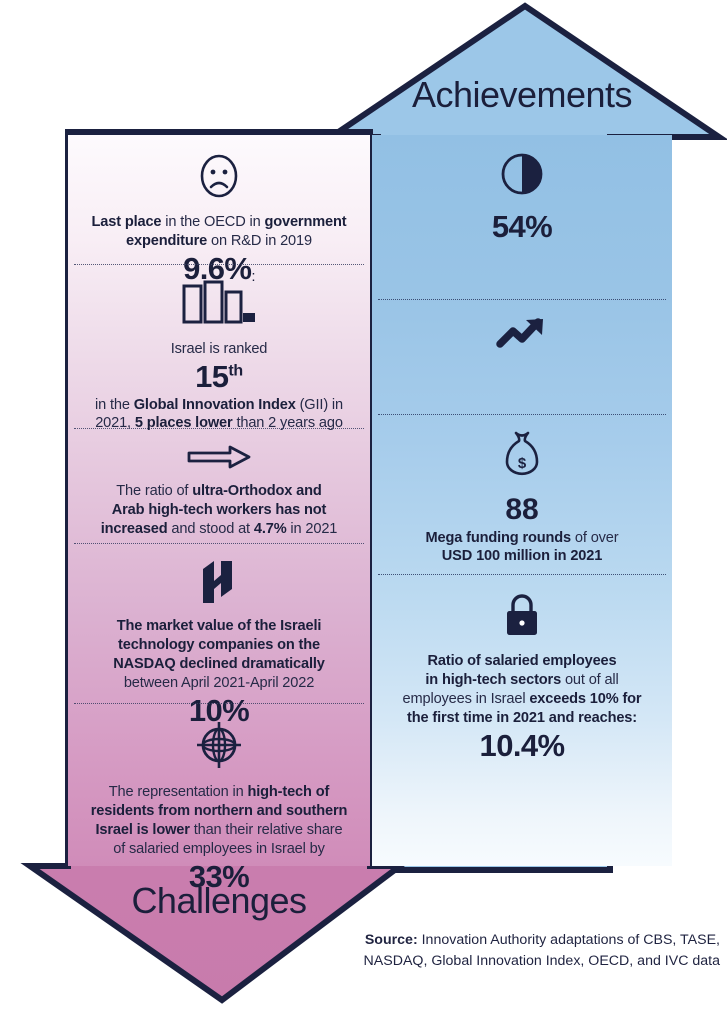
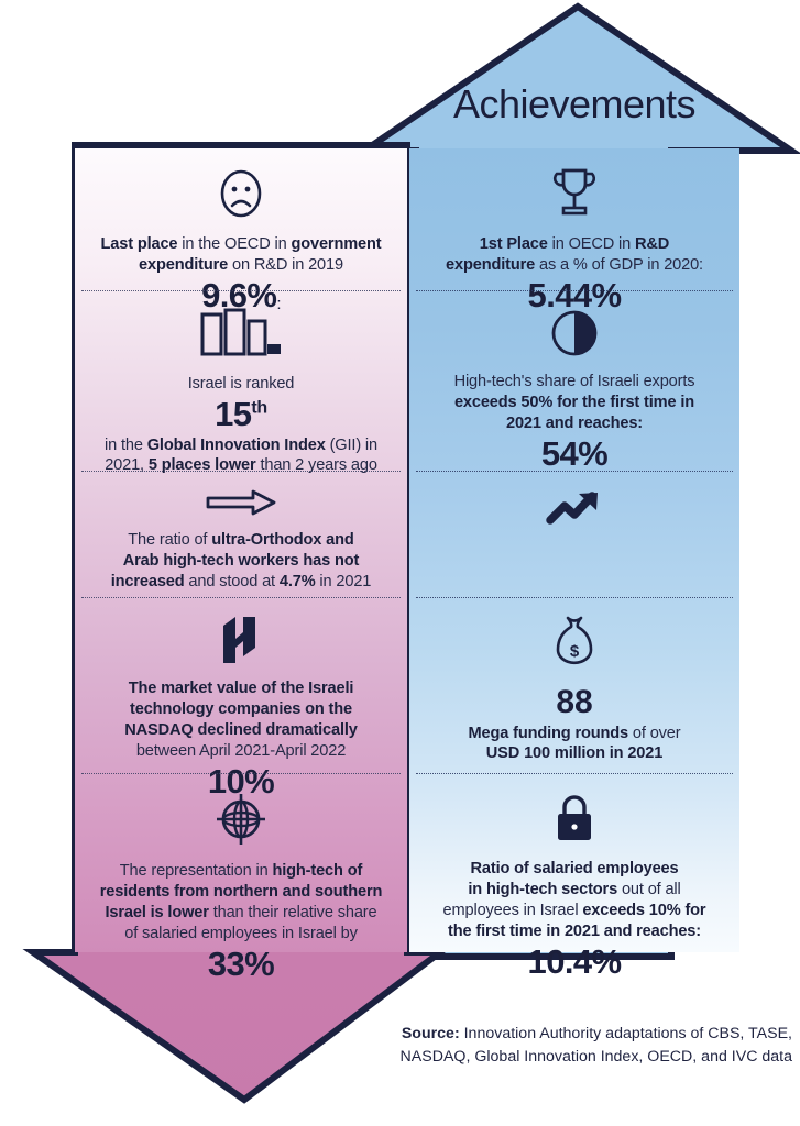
  Achievements
- Challenges
  Last place in the OECD in government
  expenditure on R&D in 2019
  9.6%:
  Israel is ranked
  15th
  in the Global Innovation Index (GII) in
  2021, 5 places lower than 2 years ago
  The ratio of ultra-Orthodox and
  Arab high-tech workers has not
  increased and stood at 4.7% in 2021
  The market value of the Israeli
  technology companies on the
  NASDAQ declined dramatically
  between April 2021-April 2022
  10%
  The representation in high-tech of
  residents from northern and southern
  Israel is lower than their relative share
  of salaried employees in Israel by
  33%
+ 1st Place in OECD in R&D
+ expenditure as a % of GDP in 2020:
+ 5.44%
+ High-tech's share of Israeli exports
+ exceeds 50% for the first time in
+ 2021 and reaches:
  54%
  $
  88
  Mega funding rounds of over
  USD 100 million in 2021
  Ratio of salaried employees
  in high-tech sectors out of all
  employees in Israel exceeds 10% for
  the first time in 2021 and reaches:
  10.4%
  Source: Innovation Authority adaptations of CBS, TASE,
  NASDAQ, Global Innovation Index, OECD, and IVC data
